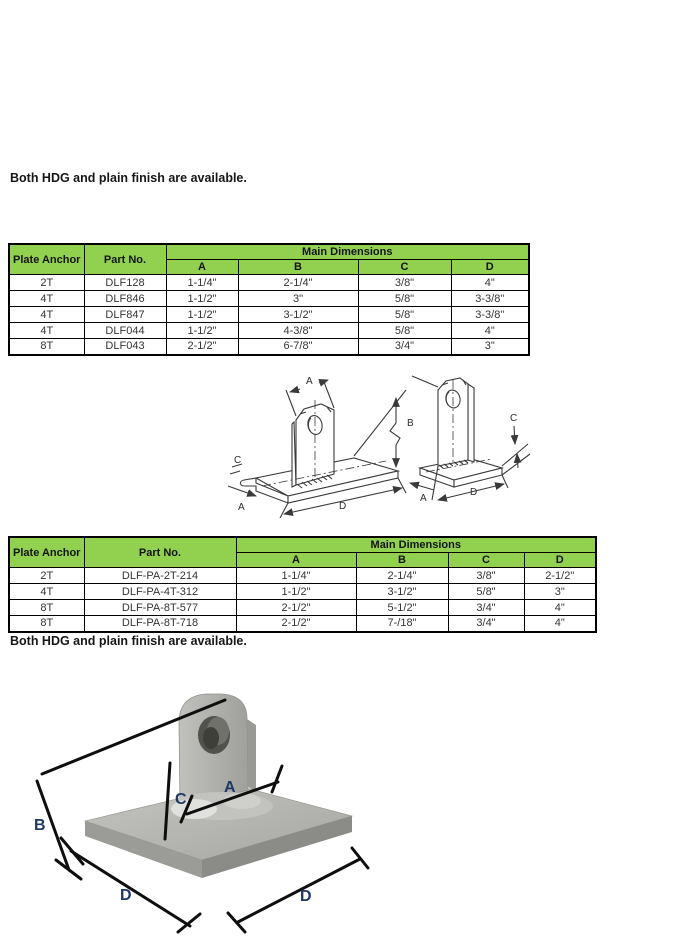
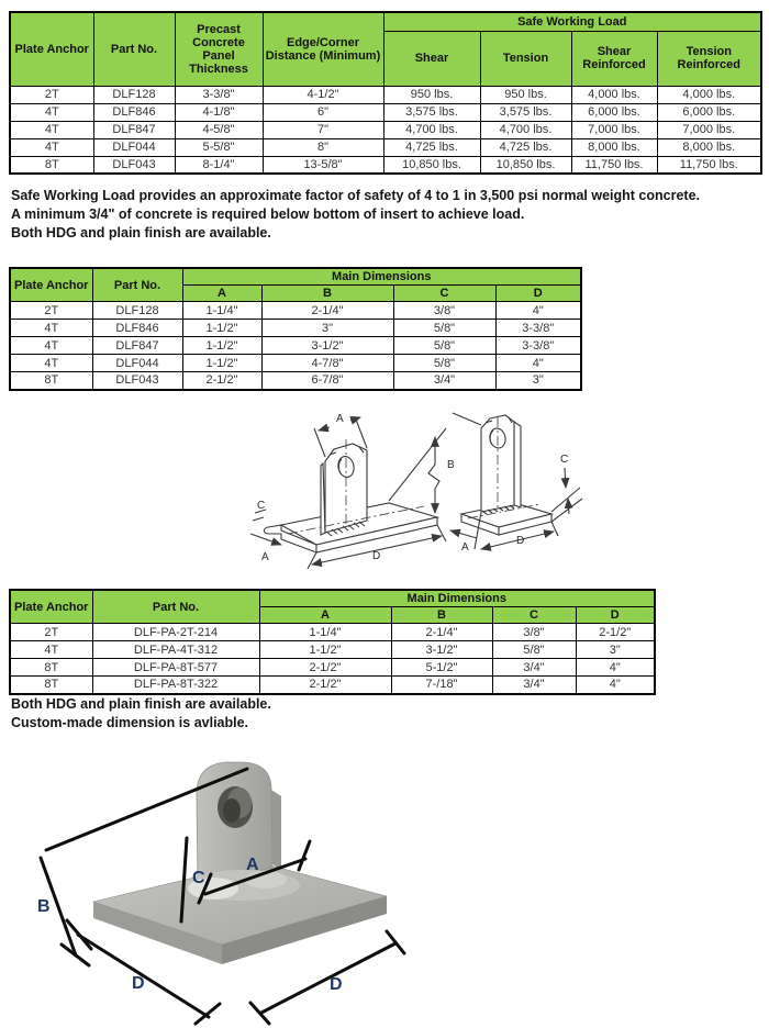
+ Plate Anchor	Part No.	Precast Concrete Panel Thickness	Edge/Corner Distance (Minimum)	Safe Working Load
+ Shear	Tension	Shear Reinforced	Tension Reinforced
+ 2T	DLF128	3-3/8"	4-1/2"	950 lbs.	950 lbs.	4,000 lbs.	4,000 lbs.
+ 4T	DLF846	4-1/8"	6"	3,575 lbs.	3,575 lbs.	6,000 lbs.	6,000 lbs.
+ 4T	DLF847	4-5/8"	7"	4,700 lbs.	4,700 lbs.	7,000 lbs.	7,000 lbs.
+ 4T	DLF044	5-5/8"	8"	4,725 lbs.	4,725 lbs.	8,000 lbs.	8,000 lbs.
+ 8T	DLF043	8-1/4"	13-5/8"	10,850 lbs.	10,850 lbs.	11,750 lbs.	11,750 lbs.
+ Safe Working Load provides an approximate factor of safety of 4 to 1 in 3,500 psi normal weight concrete.
+ A minimum 3/4" of concrete is required below bottom of insert to achieve load.
  Both HDG and plain finish are available.
  Plate Anchor	Part No.	Main Dimensions
  A	B	C	D
  2T	DLF128	1-1/4"	2-1/4"	3/8"	4"
  4T	DLF846	1-1/2"	3"	5/8"	3-3/8"
  4T	DLF847	1-1/2"	3-1/2"	5/8"	3-3/8"
- 4T	DLF044	1-1/2"	4-3/8"	5/8"	4"
+ 4T	DLF044	1-1/2"	4-7/8"	5/8"	4"
  8T	DLF043	2-1/2"	6-7/8"	3/4"	3"
  A
  B
  C
  A
  D
  C
  A
  D
  Plate Anchor	Part No.	Main Dimensions
  A	B	C	D
  2T	DLF-PA-2T-214	1-1/4"	2-1/4"	3/8"	2-1/2"
  4T	DLF-PA-4T-312	1-1/2"	3-1/2"	5/8"	3"
  8T	DLF-PA-8T-577	2-1/2"	5-1/2"	3/4"	4"
- 8T	DLF-PA-8T-718	2-1/2"	7-/18"	3/4"	4"
+ 8T	DLF-PA-8T-322	2-1/2"	7-/18"	3/4"	4"
  Both HDG and plain finish are available.
+ Custom-made dimension is avliable.
  B
  C
  A
  D
  D
